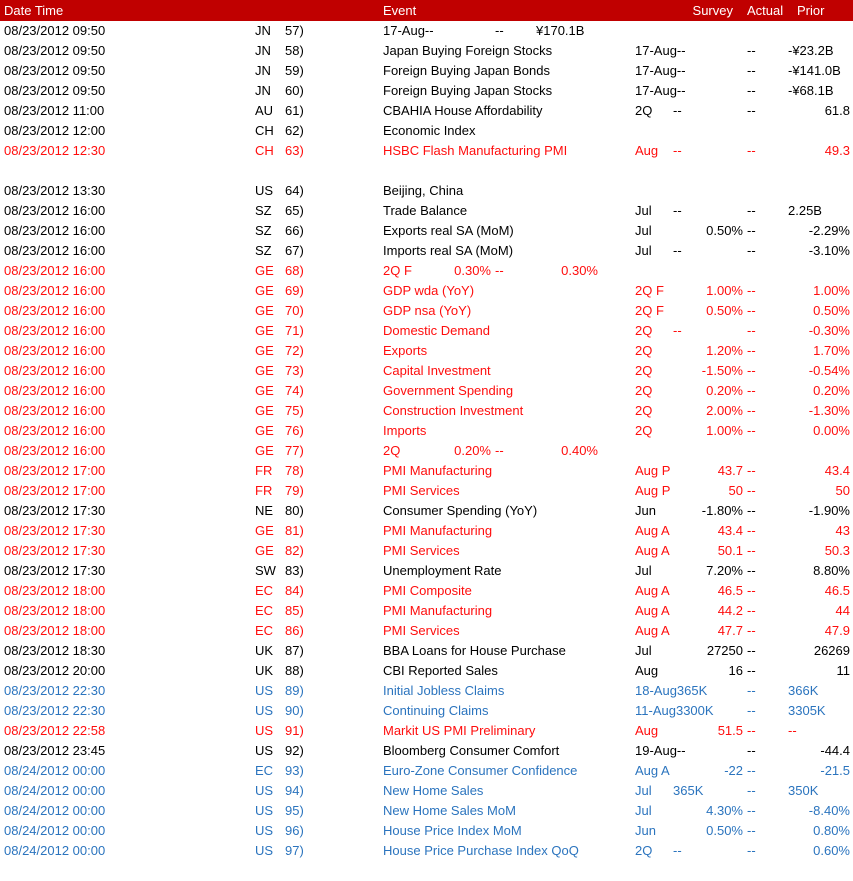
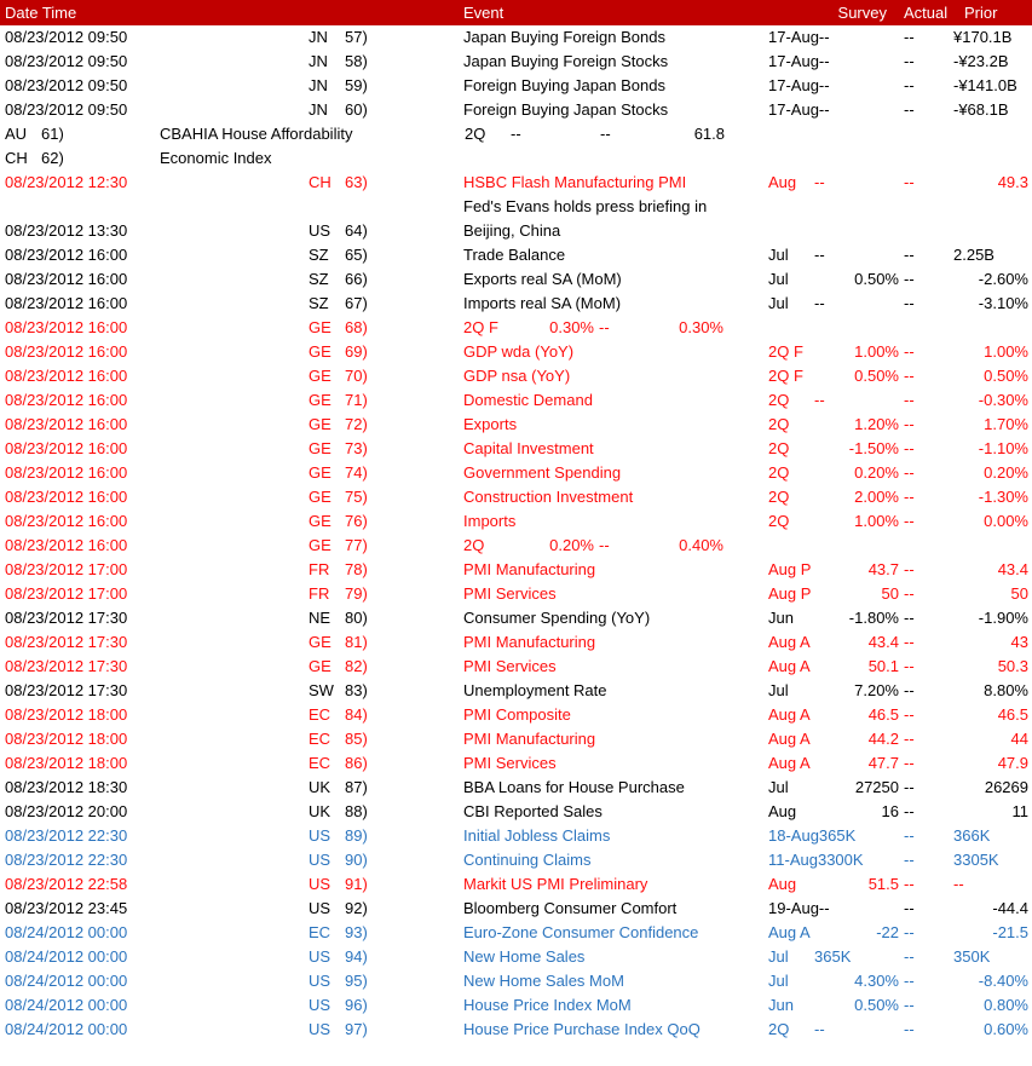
  Date Time
  Event
  Survey
  Actual
  Prior
  08/23/2012 09:50
  JN
  57)
+ Japan Buying Foreign Bonds
  17-Aug
  --
  --
  ¥170.1B
  08/23/2012 09:50
  JN
  58)
  Japan Buying Foreign Stocks
  17-Aug
  --
  --
  -¥23.2B
  08/23/2012 09:50
  JN
  59)
  Foreign Buying Japan Bonds
  17-Aug
  --
  --
  -¥141.0B
  08/23/2012 09:50
  JN
  60)
  Foreign Buying Japan Stocks
  17-Aug
  --
  --
  -¥68.1B
- 08/23/2012 11:00
  AU
  61)
  CBAHIA House Affordability
  2Q
  --
  --
  61.8
- 08/23/2012 12:00
  CH
  62)
  Economic Index
  08/23/2012 12:30
  CH
  63)
  HSBC Flash Manufacturing PMI
  Aug
  --
  --
  49.3
+ Fed's Evans holds press briefing in
  08/23/2012 13:30
  US
  64)
  Beijing, China
  08/23/2012 16:00
  SZ
  65)
  Trade Balance
  Jul
  --
  --
  2.25B
  08/23/2012 16:00
  SZ
  66)
  Exports real SA (MoM)
  Jul
  0.50%
  --
- -2.29%
+ -2.60%
  08/23/2012 16:00
  SZ
  67)
  Imports real SA (MoM)
  Jul
  --
  --
  -3.10%
  08/23/2012 16:00
  GE
  68)
  2Q F
  0.30%
  --
  0.30%
  08/23/2012 16:00
  GE
  69)
  GDP wda (YoY)
  2Q F
  1.00%
  --
  1.00%
  08/23/2012 16:00
  GE
  70)
  GDP nsa (YoY)
  2Q F
  0.50%
  --
  0.50%
  08/23/2012 16:00
  GE
  71)
  Domestic Demand
  2Q
  --
  --
  -0.30%
  08/23/2012 16:00
  GE
  72)
  Exports
  2Q
  1.20%
  --
  1.70%
  08/23/2012 16:00
  GE
  73)
  Capital Investment
  2Q
  -1.50%
  --
- -0.54%
+ -1.10%
  08/23/2012 16:00
  GE
  74)
  Government Spending
  2Q
  0.20%
  --
  0.20%
  08/23/2012 16:00
  GE
  75)
  Construction Investment
  2Q
  2.00%
  --
  -1.30%
  08/23/2012 16:00
  GE
  76)
  Imports
  2Q
  1.00%
  --
  0.00%
  08/23/2012 16:00
  GE
  77)
  2Q
  0.20%
  --
  0.40%
  08/23/2012 17:00
  FR
  78)
  PMI Manufacturing
  Aug P
  43.7
  --
  43.4
  08/23/2012 17:00
  FR
  79)
  PMI Services
  Aug P
  50
  --
  50
  08/23/2012 17:30
  NE
  80)
  Consumer Spending (YoY)
  Jun
  -1.80%
  --
  -1.90%
  08/23/2012 17:30
  GE
  81)
  PMI Manufacturing
  Aug A
  43.4
  --
  43
  08/23/2012 17:30
  GE
  82)
  PMI Services
  Aug A
  50.1
  --
  50.3
  08/23/2012 17:30
  SW
  83)
  Unemployment Rate
  Jul
  7.20%
  --
  8.80%
  08/23/2012 18:00
  EC
  84)
  PMI Composite
  Aug A
  46.5
  --
  46.5
  08/23/2012 18:00
  EC
  85)
  PMI Manufacturing
  Aug A
  44.2
  --
  44
  08/23/2012 18:00
  EC
  86)
  PMI Services
  Aug A
  47.7
  --
  47.9
  08/23/2012 18:30
  UK
  87)
  BBA Loans for House Purchase
  Jul
  27250
  --
  26269
  08/23/2012 20:00
  UK
  88)
  CBI Reported Sales
  Aug
  16
  --
  11
  08/23/2012 22:30
  US
  89)
  Initial Jobless Claims
  18-Aug
  365K
  --
  366K
  08/23/2012 22:30
  US
  90)
  Continuing Claims
  11-Aug
  3300K
  --
  3305K
  08/23/2012 22:58
  US
  91)
  Markit US PMI Preliminary
  Aug
  51.5
  --
  --
  08/23/2012 23:45
  US
  92)
  Bloomberg Consumer Comfort
  19-Aug
  --
  --
  -44.4
  08/24/2012 00:00
  EC
  93)
  Euro-Zone Consumer Confidence
  Aug A
  -22
  --
  -21.5
  08/24/2012 00:00
  US
  94)
  New Home Sales
  Jul
  365K
  --
  350K
  08/24/2012 00:00
  US
  95)
  New Home Sales MoM
  Jul
  4.30%
  --
  -8.40%
  08/24/2012 00:00
  US
  96)
  House Price Index MoM
  Jun
  0.50%
  --
  0.80%
  08/24/2012 00:00
  US
  97)
  House Price Purchase Index QoQ
  2Q
  --
  --
  0.60%
